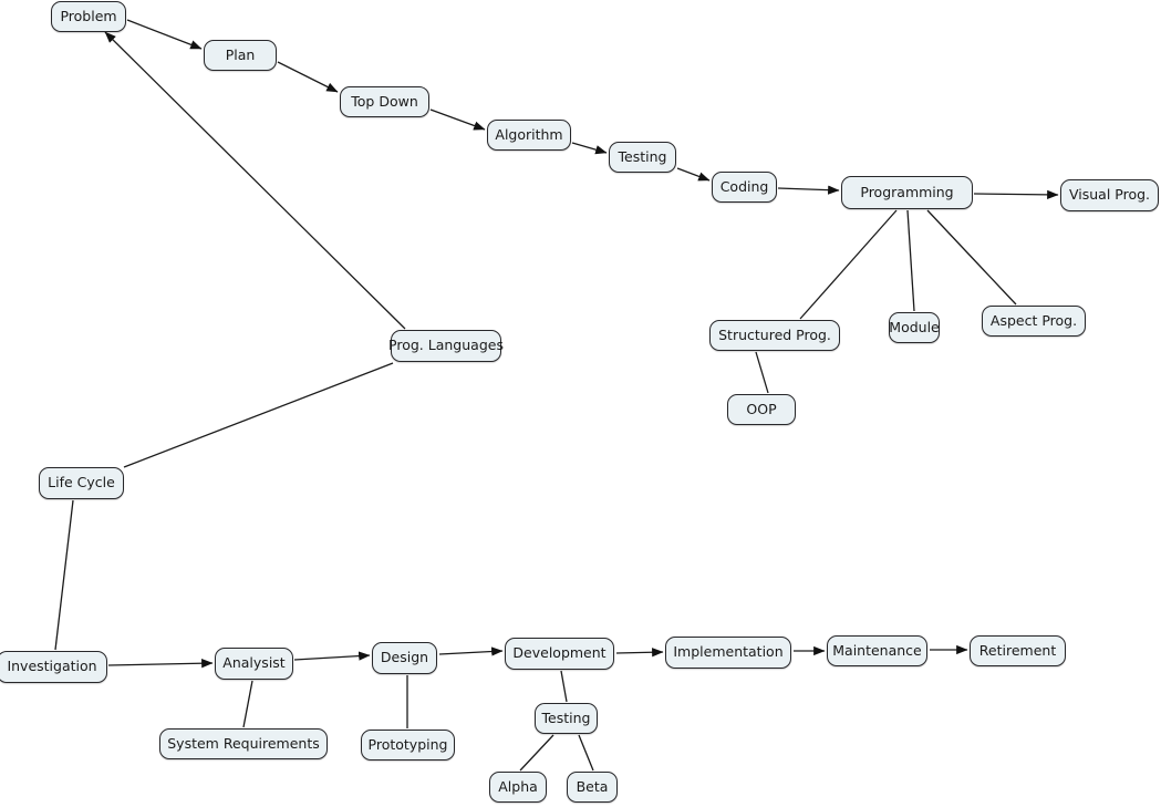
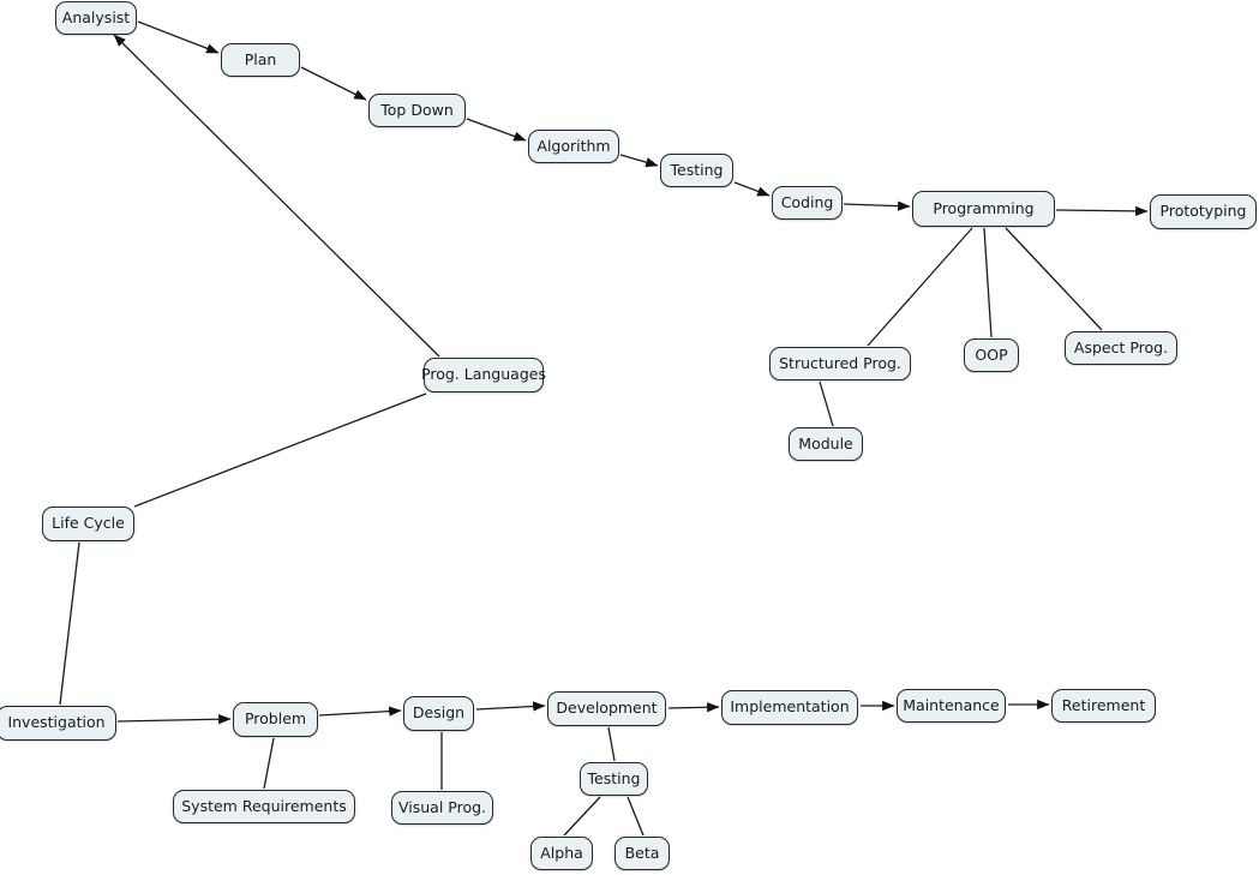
- Problem
+ Analysist
  Plan
  Top Down
  Algorithm
  Testing
  Coding
  Programming
- Visual Prog.
+ Prototyping
  Structured Prog.
- Module
+ OOP
  Aspect Prog.
- OOP
+ Module
  Prog. Languages
  Life Cycle
  Investigation
- Analysist
+ Problem
  Design
  Development
  Implementation
  Maintenance
  Retirement
  System Requirements
- Prototyping
+ Visual Prog.
  Testing
  Alpha
  Beta
